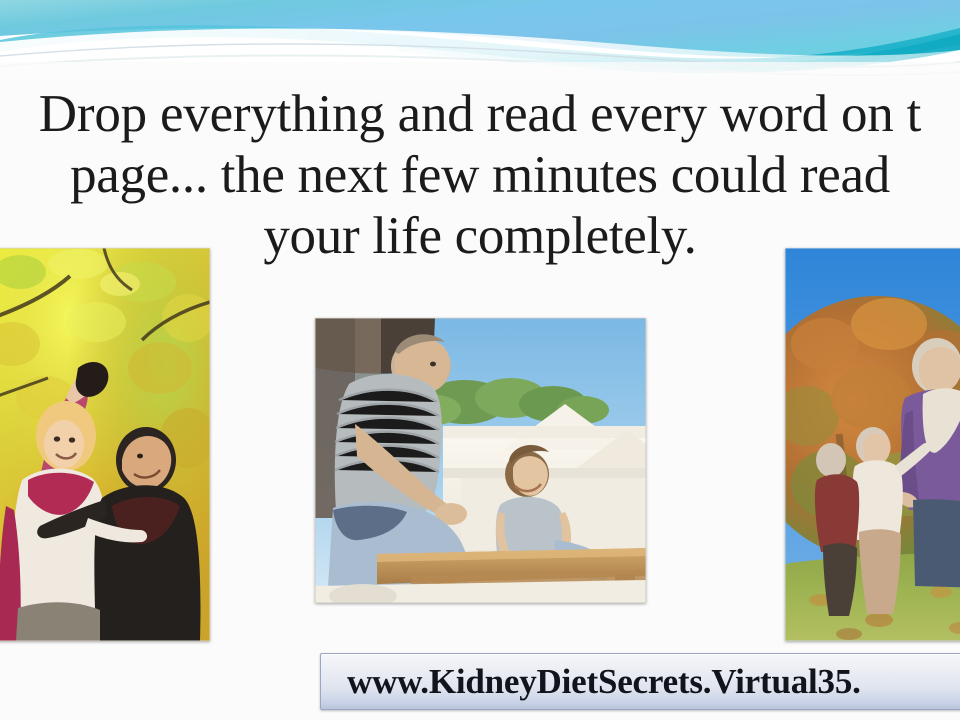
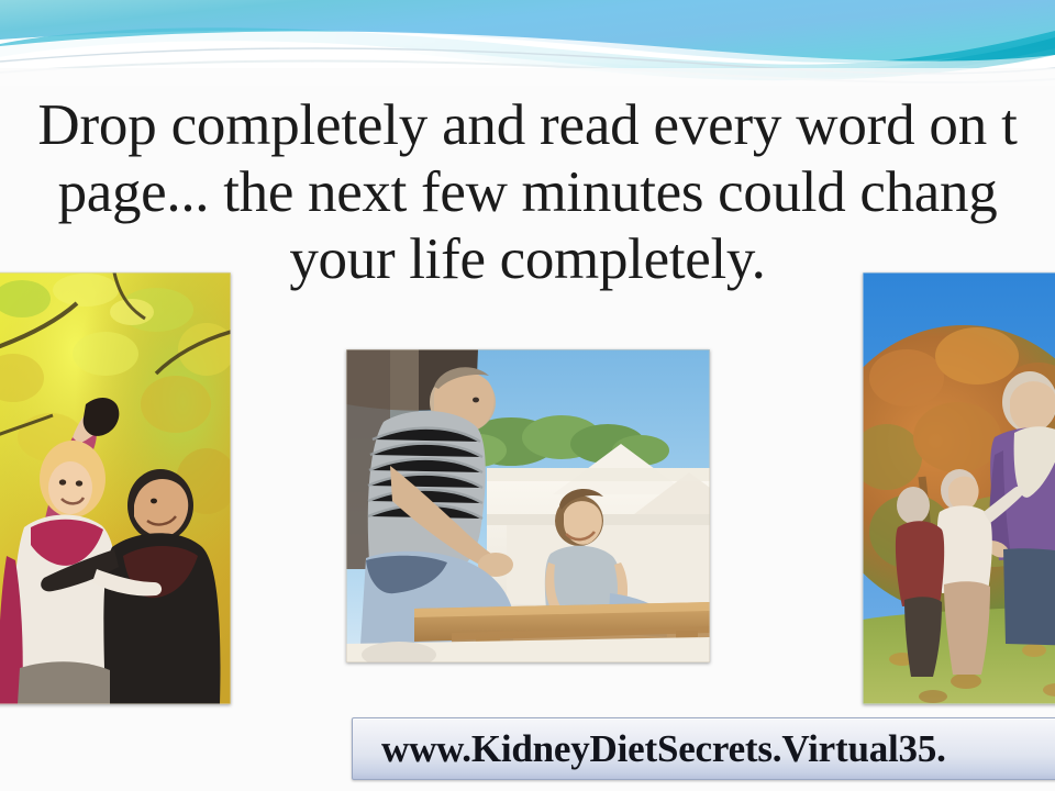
- Drop everything and read every word on t
+ Drop completely and read every word on t
- page... the next few minutes could read
+ page... the next few minutes could chang
  your life completely.
  www.KidneyDietSecrets.Virtual35.
